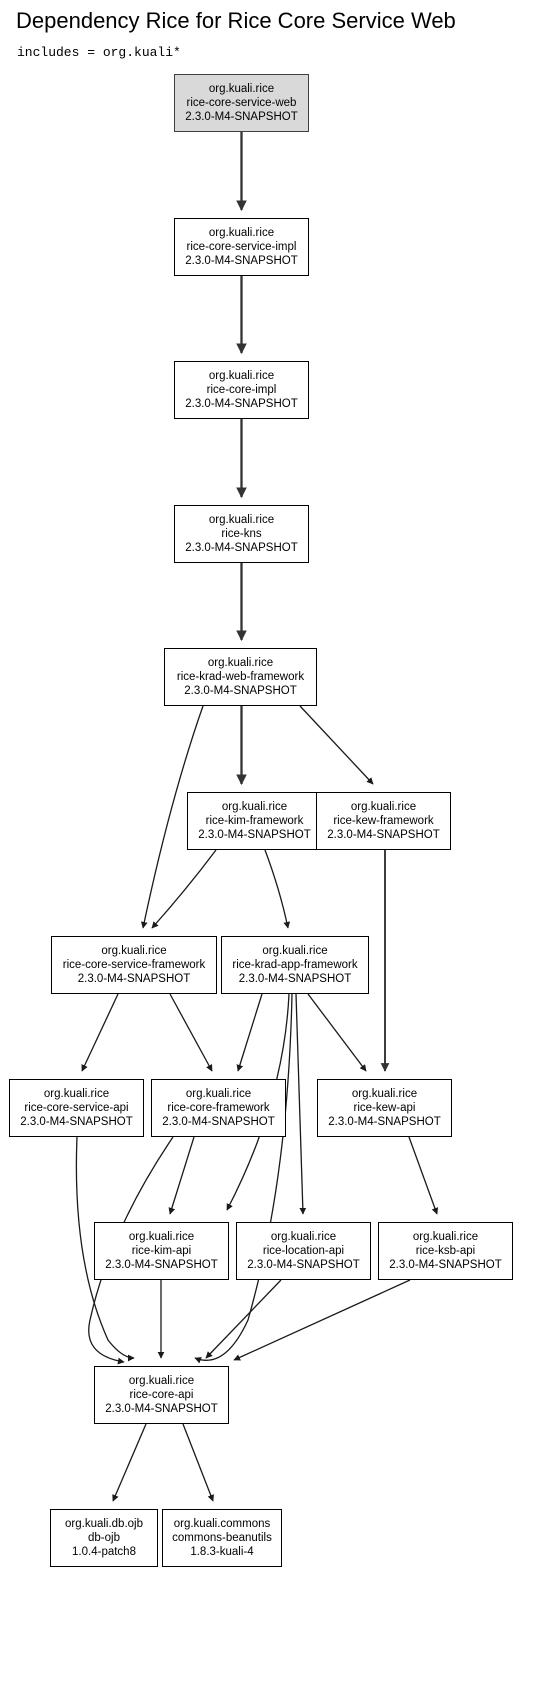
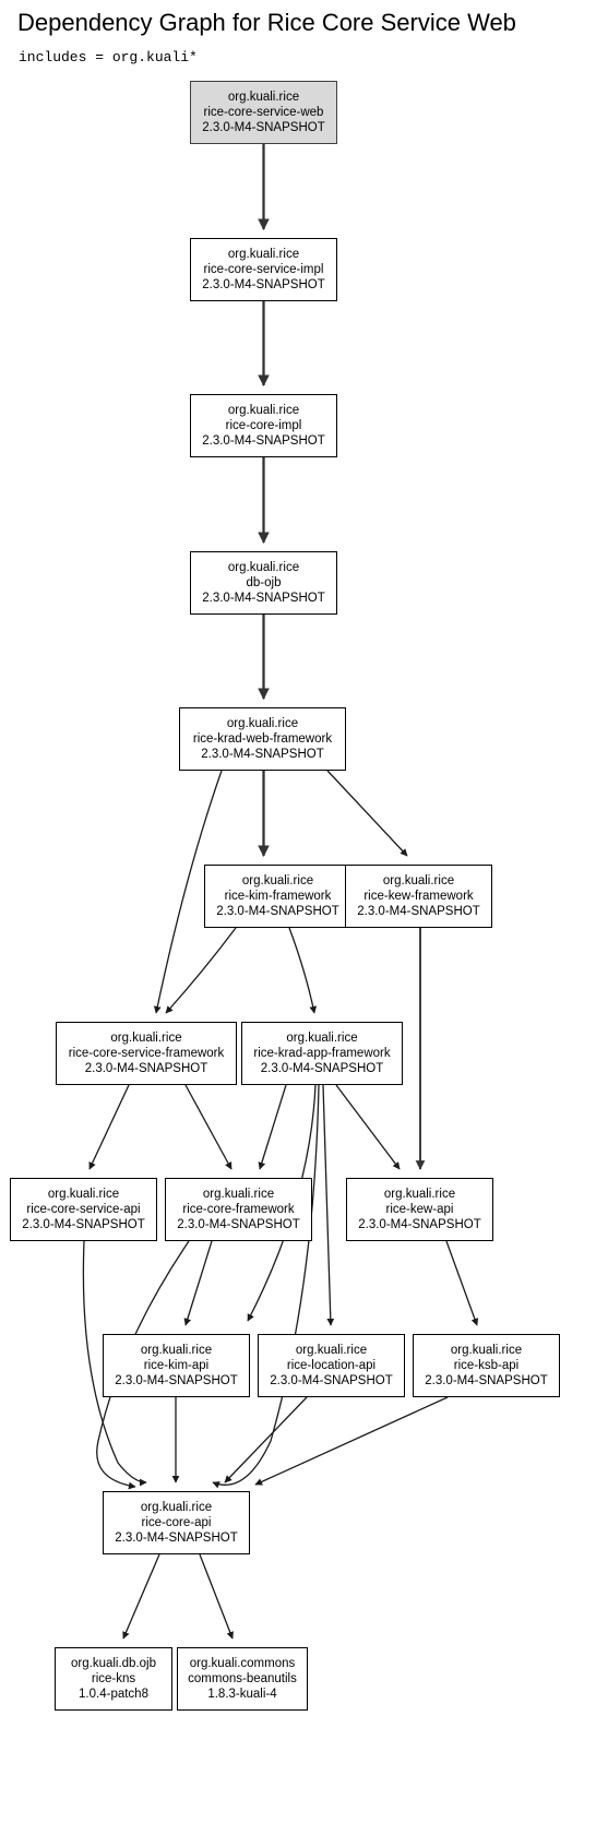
- Dependency Rice for Rice Core Service Web
+ Dependency Graph for Rice Core Service Web
  includes = org.kuali*
  org.kuali.rice
  rice-core-service-web
  2.3.0-M4-SNAPSHOT
  org.kuali.rice
  rice-core-service-impl
  2.3.0-M4-SNAPSHOT
  org.kuali.rice
  rice-core-impl
  2.3.0-M4-SNAPSHOT
  org.kuali.rice
- rice-kns
+ db-ojb
  2.3.0-M4-SNAPSHOT
  org.kuali.rice
  rice-krad-web-framework
  2.3.0-M4-SNAPSHOT
  org.kuali.rice
  rice-kim-framework
  2.3.0-M4-SNAPSHOT
  org.kuali.rice
  rice-kew-framework
  2.3.0-M4-SNAPSHOT
  org.kuali.rice
  rice-core-service-framework
  2.3.0-M4-SNAPSHOT
  org.kuali.rice
  rice-krad-app-framework
  2.3.0-M4-SNAPSHOT
  org.kuali.rice
  rice-core-service-api
  2.3.0-M4-SNAPSHOT
  org.kuali.rice
  rice-core-framework
  2.3.0-M4-SNAPSHOT
  org.kuali.rice
  rice-kew-api
  2.3.0-M4-SNAPSHOT
  org.kuali.rice
  rice-kim-api
  2.3.0-M4-SNAPSHOT
  org.kuali.rice
  rice-location-api
  2.3.0-M4-SNAPSHOT
  org.kuali.rice
  rice-ksb-api
  2.3.0-M4-SNAPSHOT
  org.kuali.rice
  rice-core-api
  2.3.0-M4-SNAPSHOT
  org.kuali.db.ojb
- db-ojb
+ rice-kns
  1.0.4-patch8
  org.kuali.commons
  commons-beanutils
  1.8.3-kuali-4
